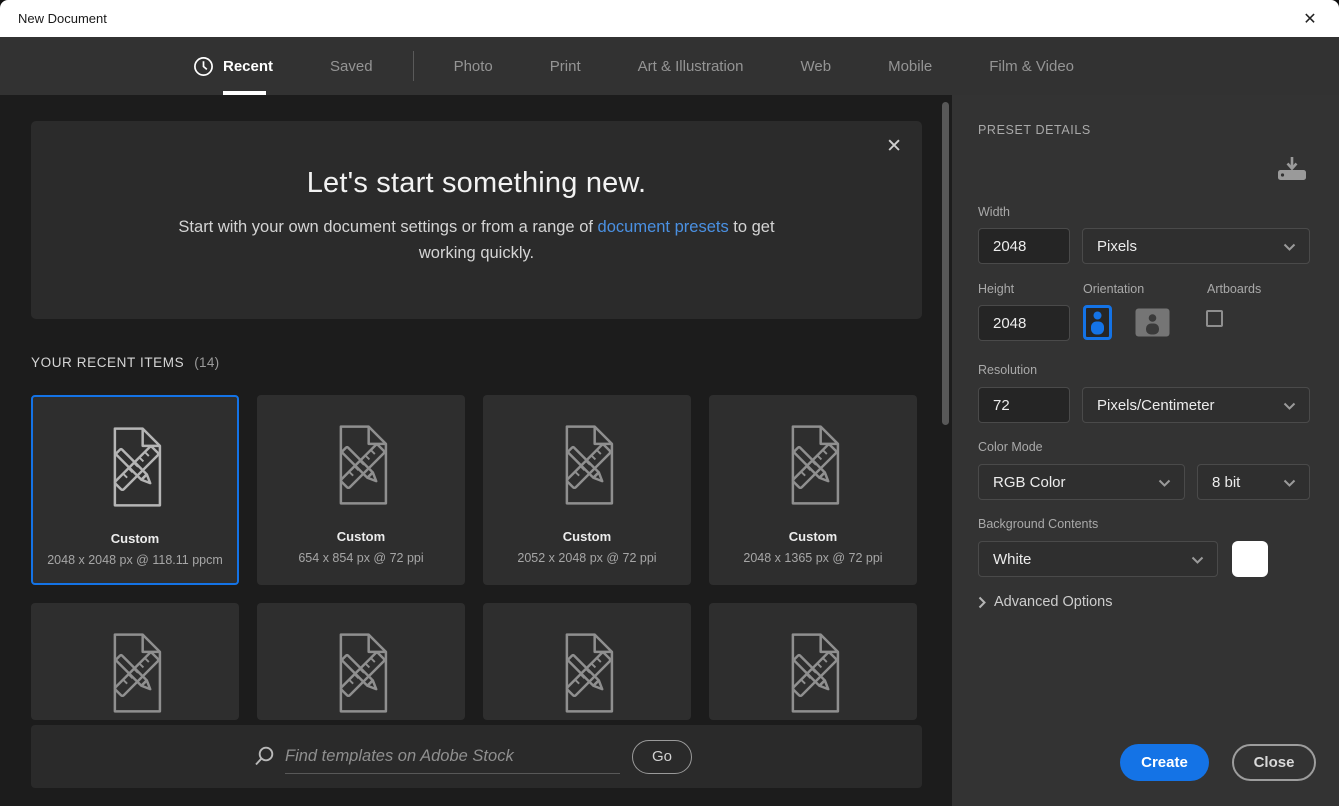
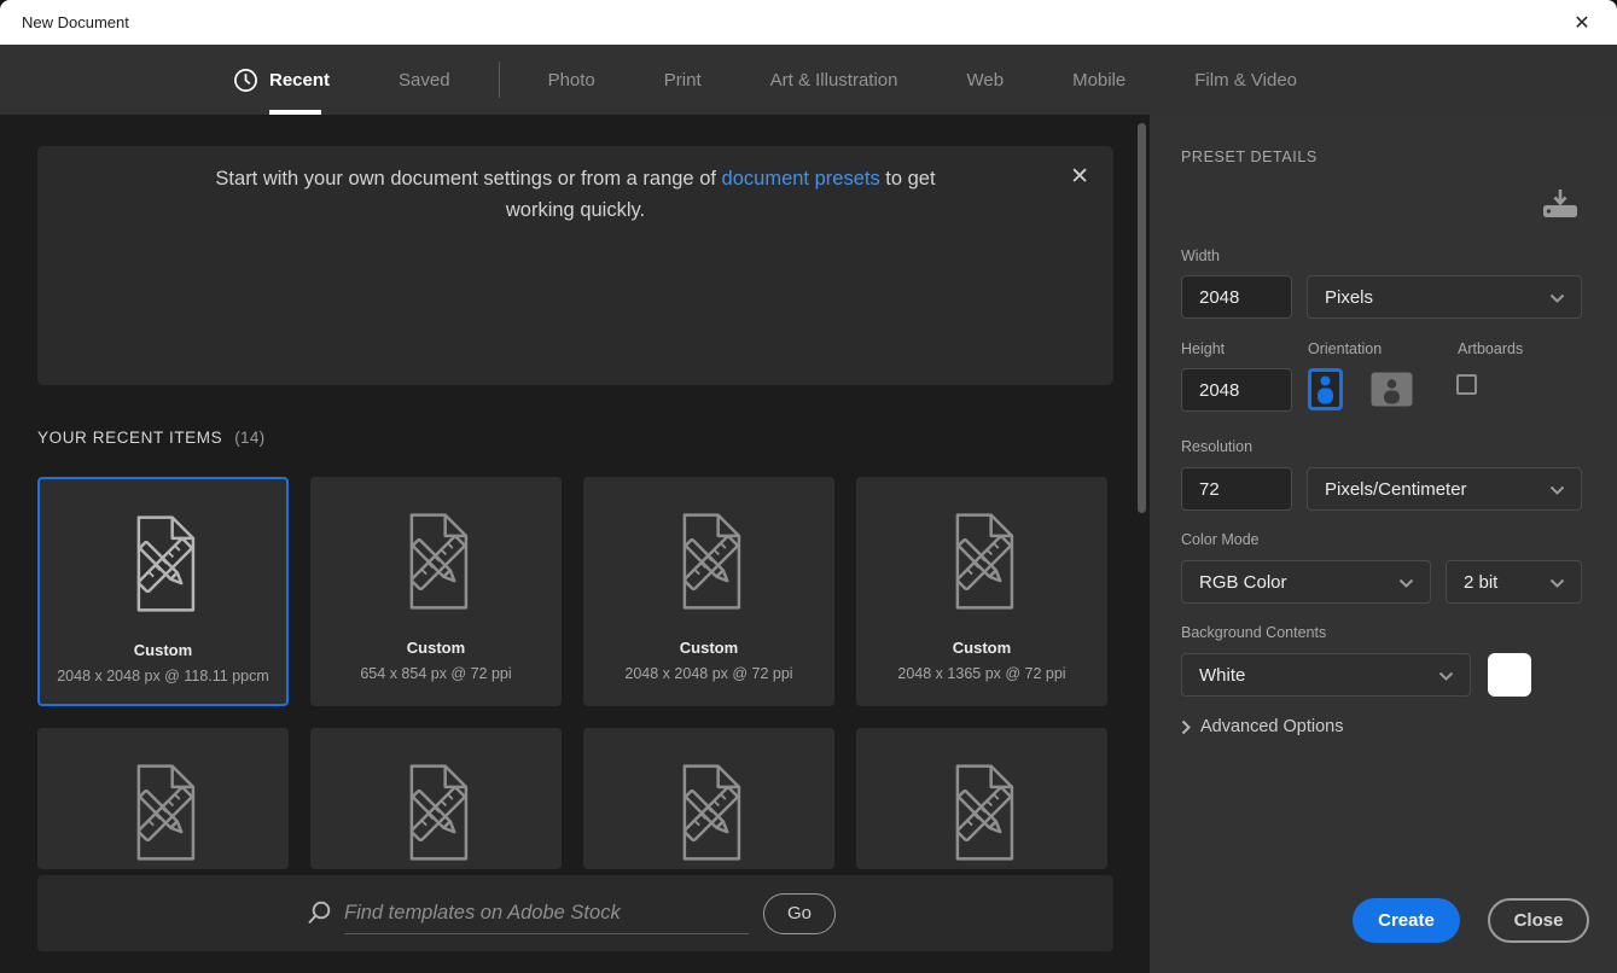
  New Document
  ✕
  Recent
  Saved
  Photo
  Print
  Art & Illustration
  Web
  Mobile
  Film & Video
  ✕
- Let's start something new.
  Start with your own document settings or from a range of document presets to get working quickly.
  YOUR RECENT ITEMS (14)
  Custom
  2048 x 2048 px @ 118.11 ppcm
  Custom
  654 x 854 px @ 72 ppi
  Custom
- 2052 x 2048 px @ 72 ppi
+ 2048 x 2048 px @ 72 ppi
  Custom
  2048 x 1365 px @ 72 ppi
  Find templates on Adobe Stock
  Go
  PRESET DETAILS
  Width
  2048
  Pixels
  Height
  Orientation
  Artboards
  2048
  Resolution
  72
  Pixels/Centimeter
  Color Mode
  RGB Color
- 8 bit
+ 2 bit
  Background Contents
  White
  Advanced Options
  Create
  Close
